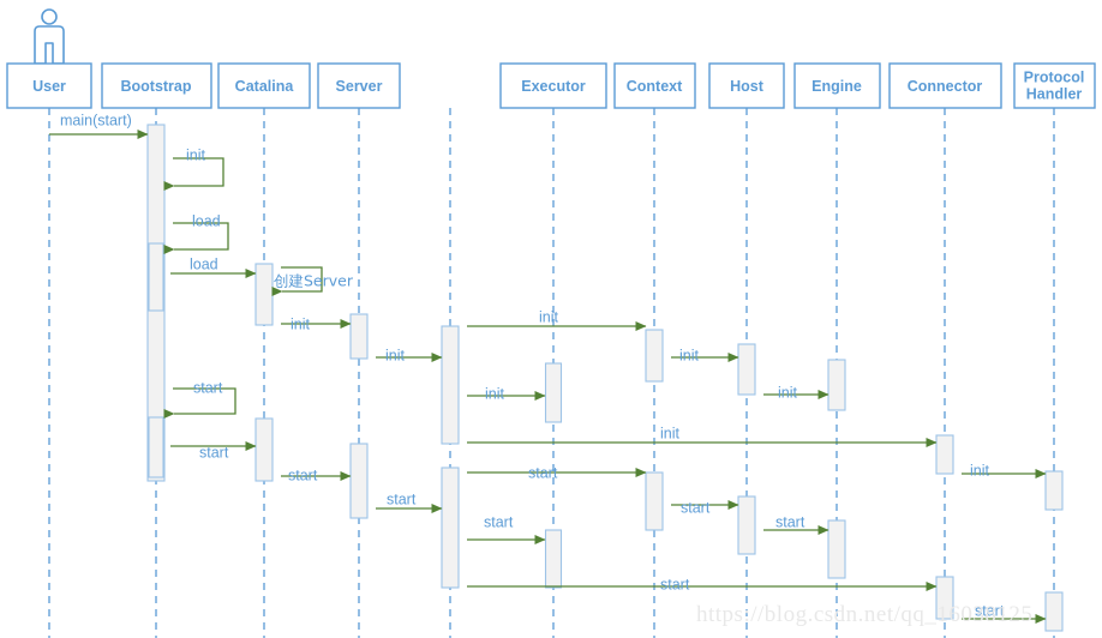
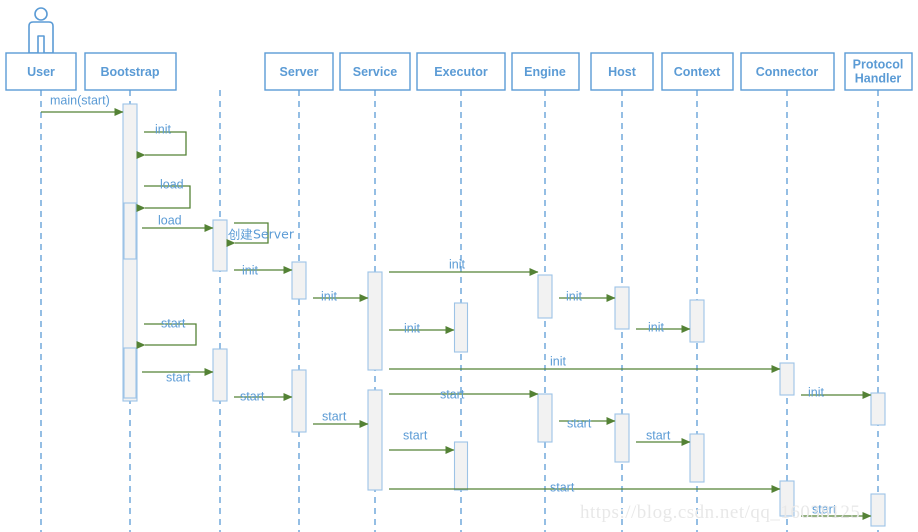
  main(start)
  init
  load
  load
  创建Server
  init
  init
  init
  init
  init
  init
  init
  start
  start
  start
  start
  start
  start
  start
  start
  start
  init
  start
  User
  Bootstrap
- Catalina
  Server
+ Service
  Executor
- Context
+ Engine
  Host
- Engine
+ Context
  Connector
  Protocol
  Handler
  https://blog.csdn.net/qq_16038125
